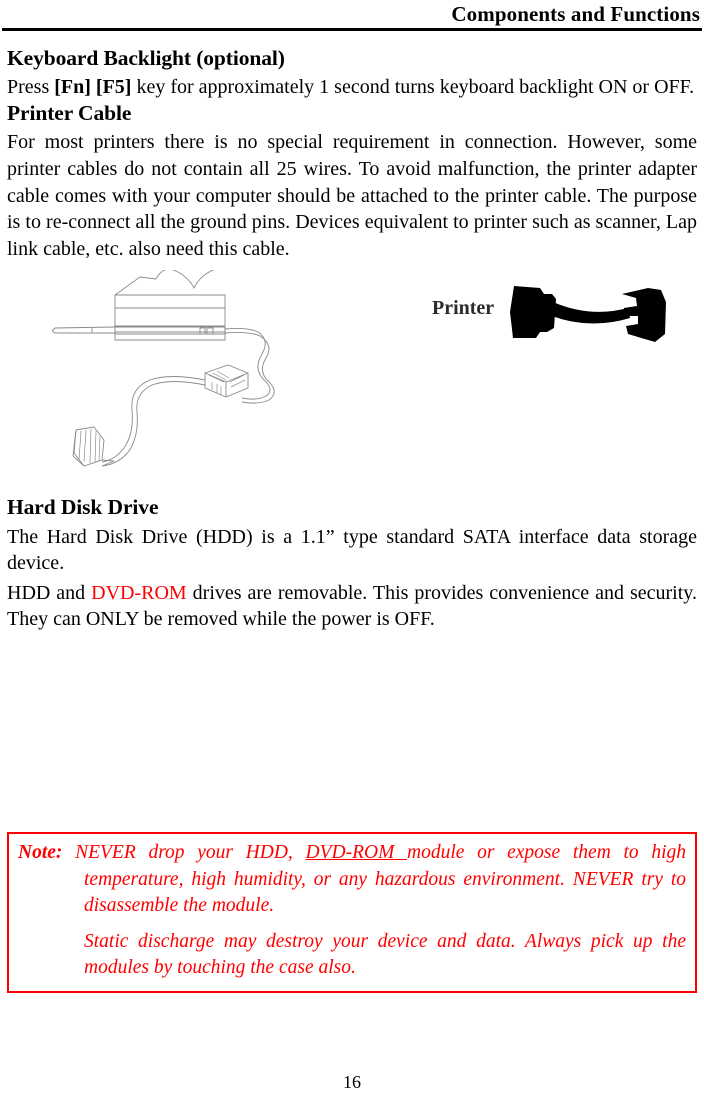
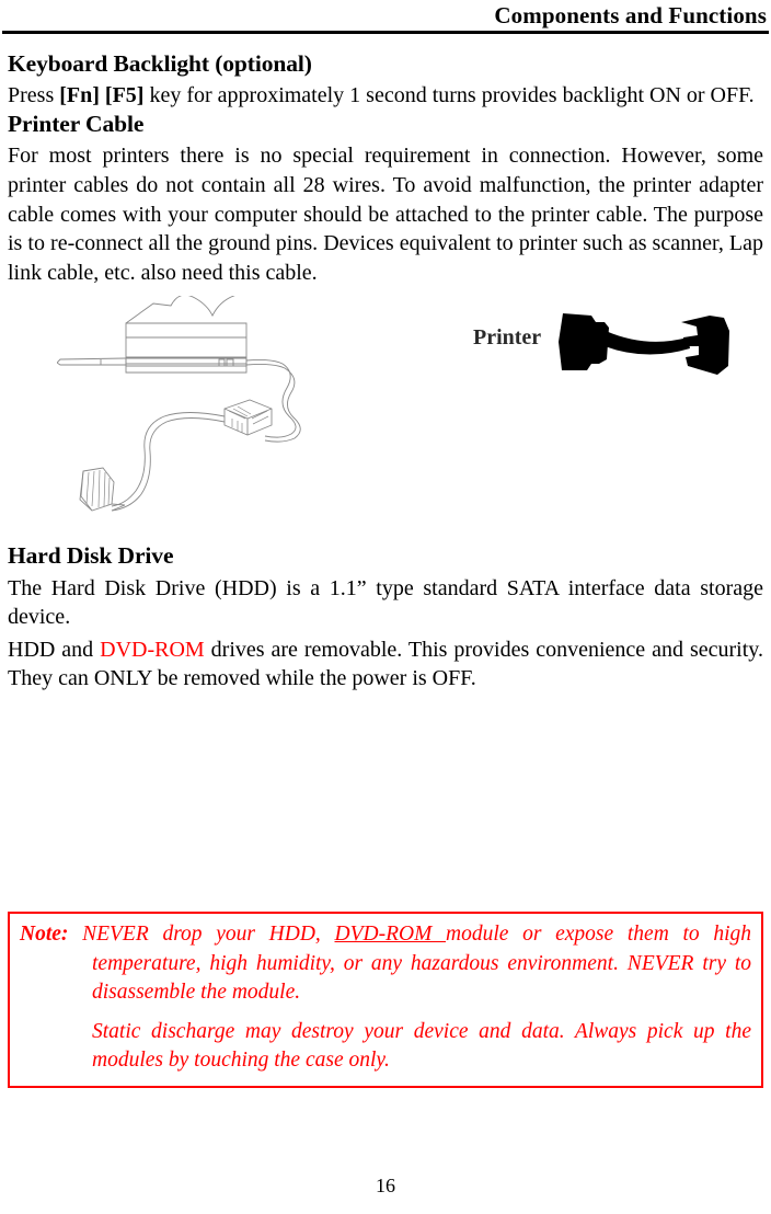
  Components and Functions
  Keyboard Backlight (optional)
- Press [Fn] [F5] key for approximately 1 second turns keyboard backlight ON or OFF.
+ Press [Fn] [F5] key for approximately 1 second turns provides backlight ON or OFF.
  Printer Cable
- For most printers there is no special requirement in connection. However, some printer cables do not contain all 25 wires. To avoid malfunction, the printer adapter cable comes with your computer should be attached to the printer cable. The purpose is to re-connect all the ground pins. Devices equivalent to printer such as scanner, Lap link cable, etc. also need this cable.
+ For most printers there is no special requirement in connection. However, some printer cables do not contain all 28 wires. To avoid malfunction, the printer adapter cable comes with your computer should be attached to the printer cable. The purpose is to re-connect all the ground pins. Devices equivalent to printer such as scanner, Lap link cable, etc. also need this cable.
  Printer
  Hard Disk Drive
  The Hard Disk Drive (HDD) is a 1.1” type standard SATA interface data storage device.
  HDD and DVD-ROM drives are removable. This provides convenience and security. They can ONLY be removed while the power is OFF.
  Note: NEVER drop your HDD, DVD-ROM module or expose them to high temperature, high humidity, or any hazardous environment. NEVER try to disassemble the module.
- Static discharge may destroy your device and data. Always pick up the modules by touching the case also.
+ Static discharge may destroy your device and data. Always pick up the modules by touching the case only.
  16
